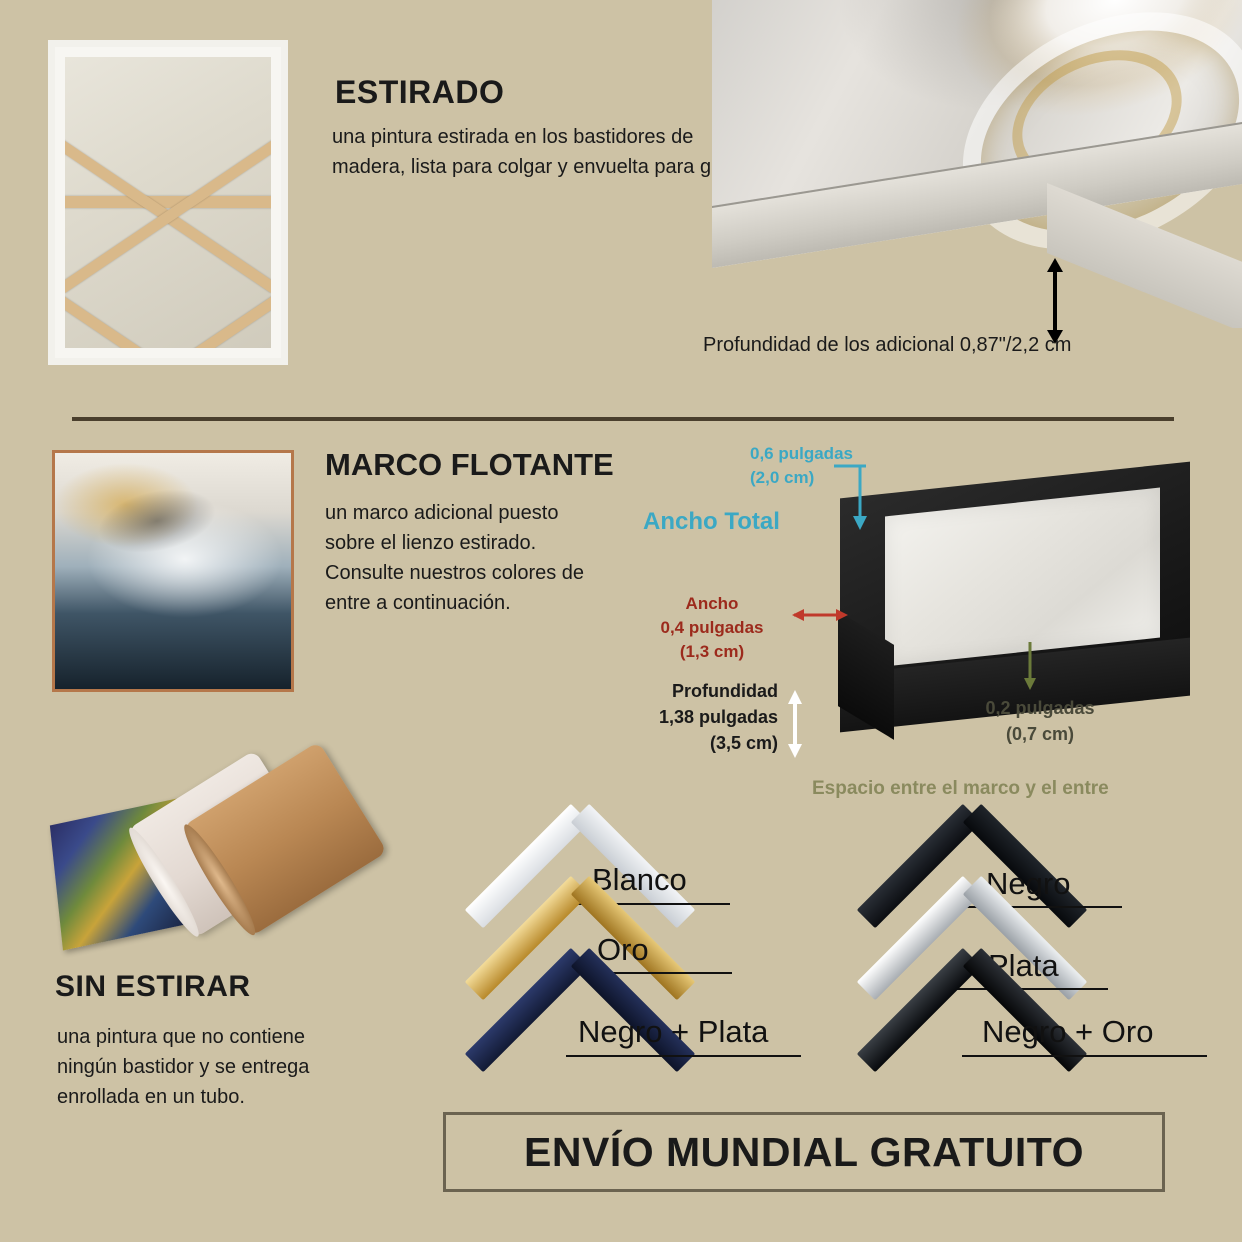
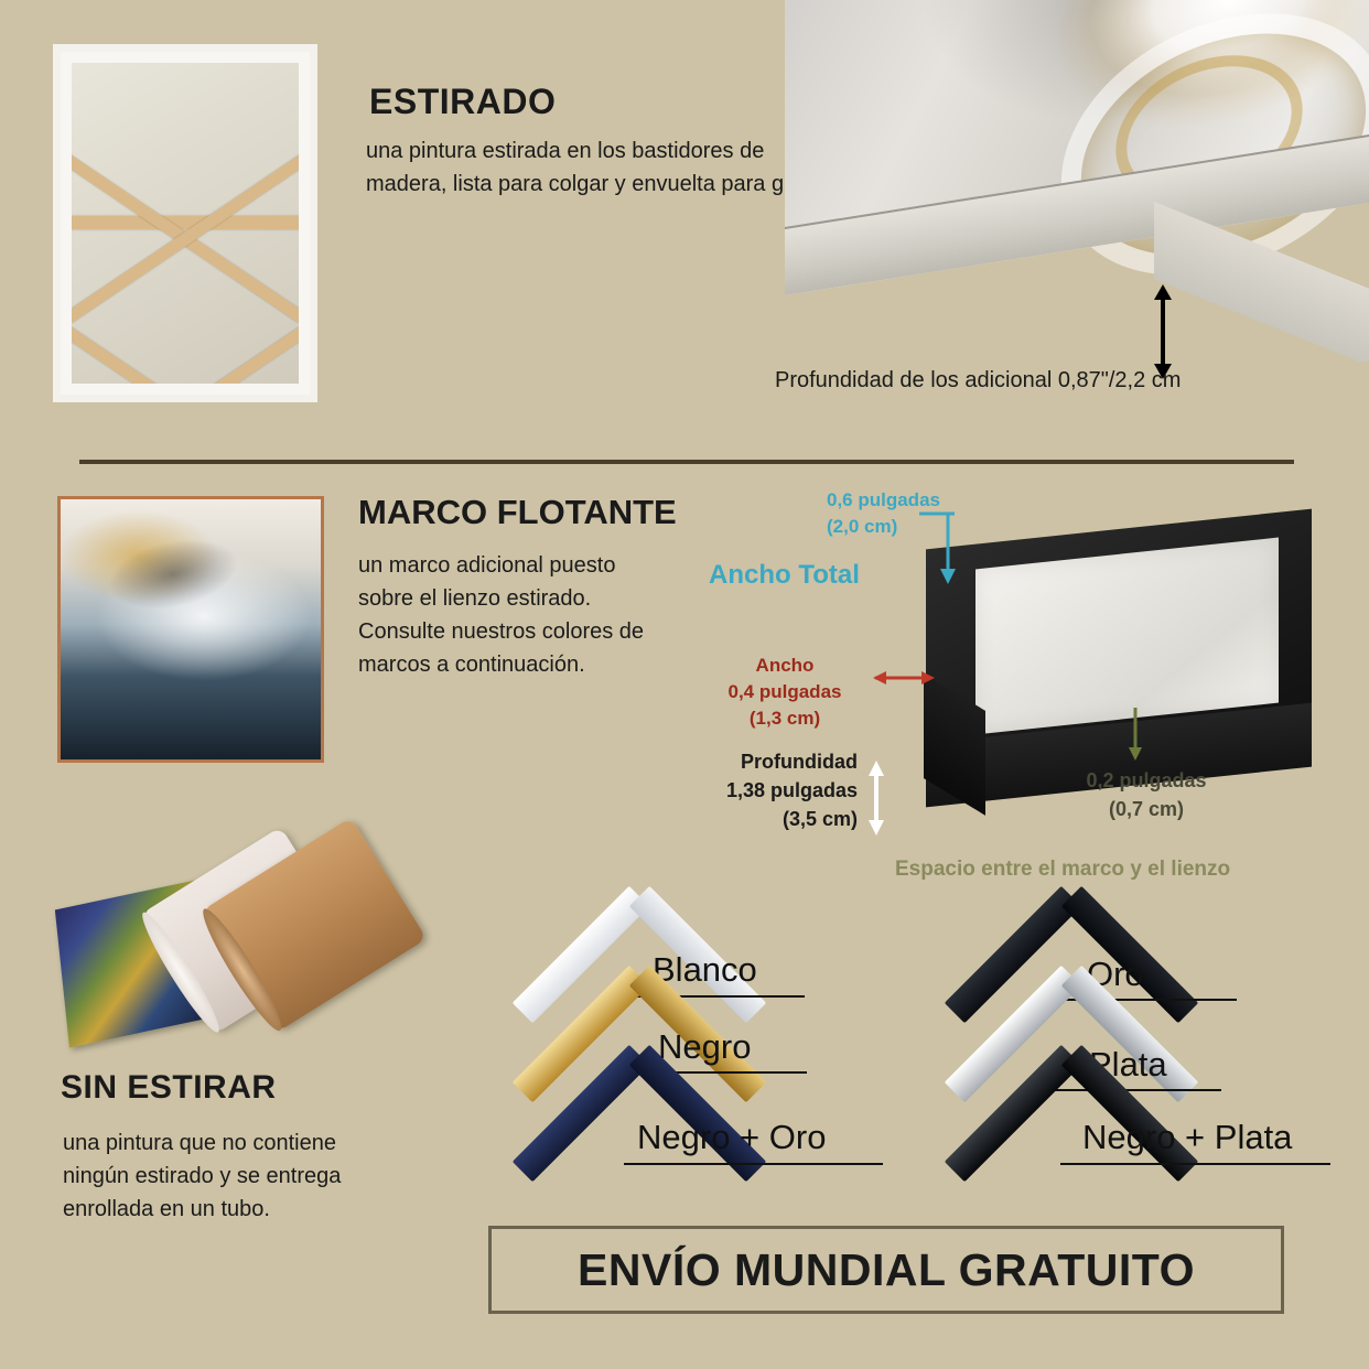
  ESTIRADO
  una pintura estirada en los bastidores de madera, lista para colgar y envuelta para g
  Profundidad de los adicional 0,87"/2,2 cm
  MARCO FLOTANTE
- un marco adicional puesto sobre el lienzo estirado. Consulte nuestros colores de entre a continuación.
+ un marco adicional puesto sobre el lienzo estirado. Consulte nuestros colores de marcos a continuación.
  0,6 pulgadas
  (2,0 cm)
  Ancho Total
  Ancho
  0,4 pulgadas
  (1,3 cm)
  Profundidad
  1,38 pulgadas
  (3,5 cm)
  0,2 pulgadas
  (0,7 cm)
- Espacio entre el marco y el entre
+ Espacio entre el marco y el lienzo
  SIN ESTIRAR
- una pintura que no contiene ningún bastidor y se entrega enrollada en un tubo.
+ una pintura que no contiene ningún estirado y se entrega enrollada en un tubo.
  Blanco
- Oro
+ Negro
- Negro + Plata
+ Negro + Oro
- Negro
+ Oro
  lata
- Negro + Oro
+ Negro + Plata
  ENVÍO MUNDIAL GRATUITO
